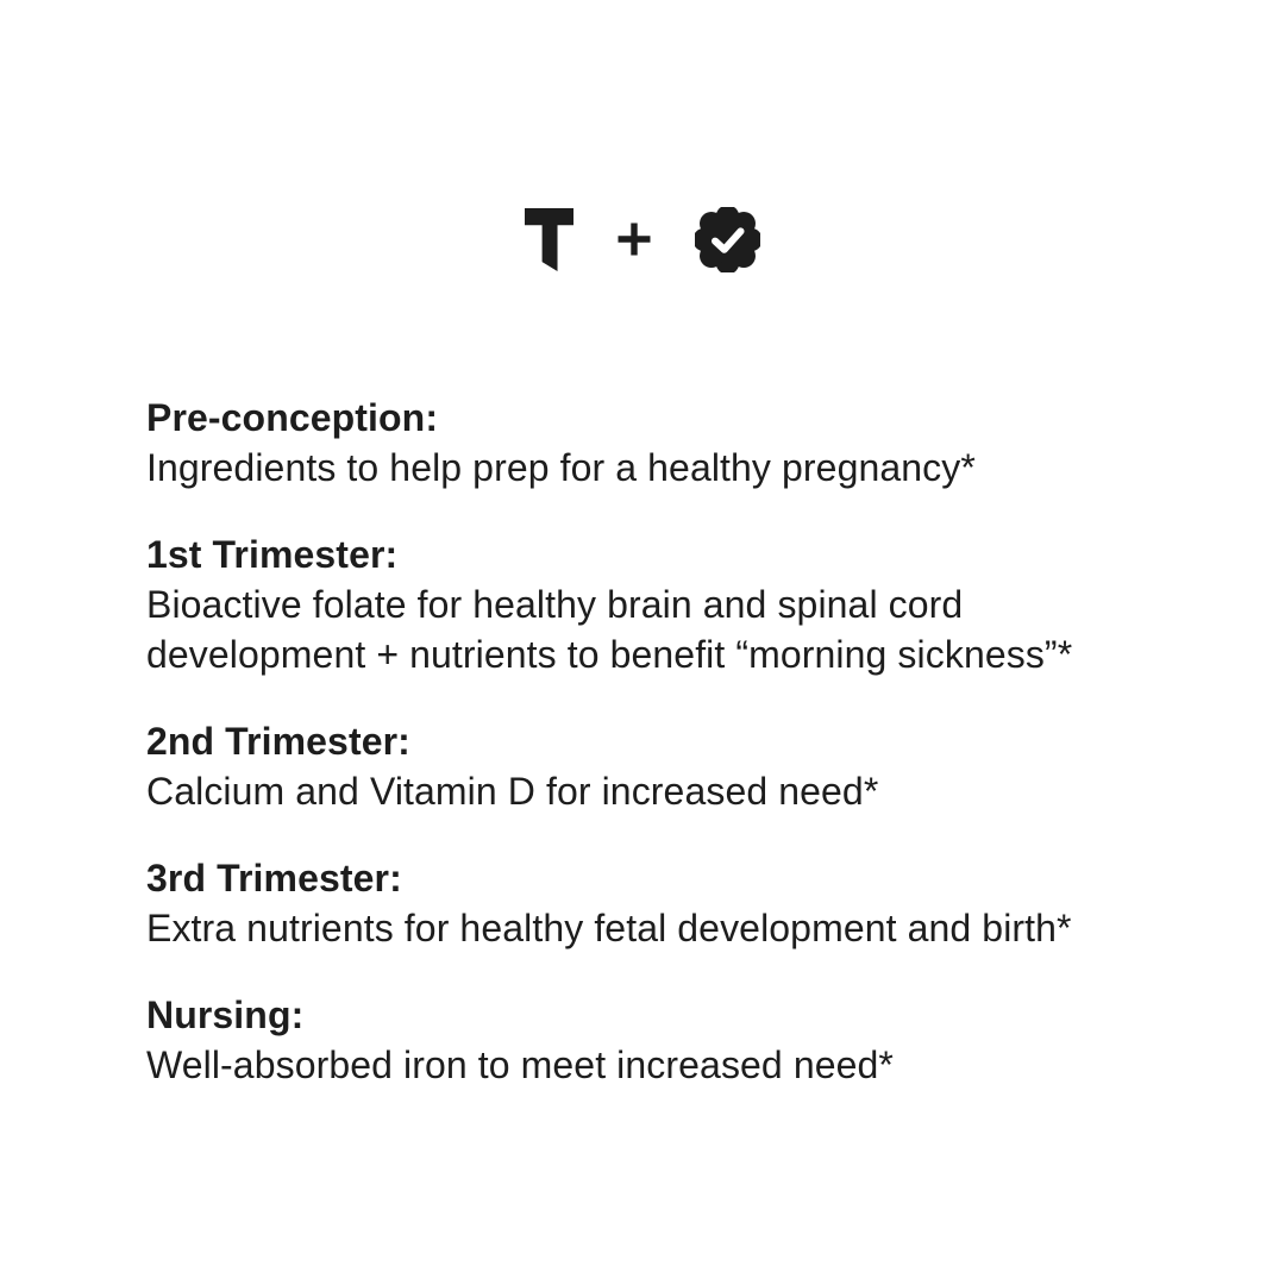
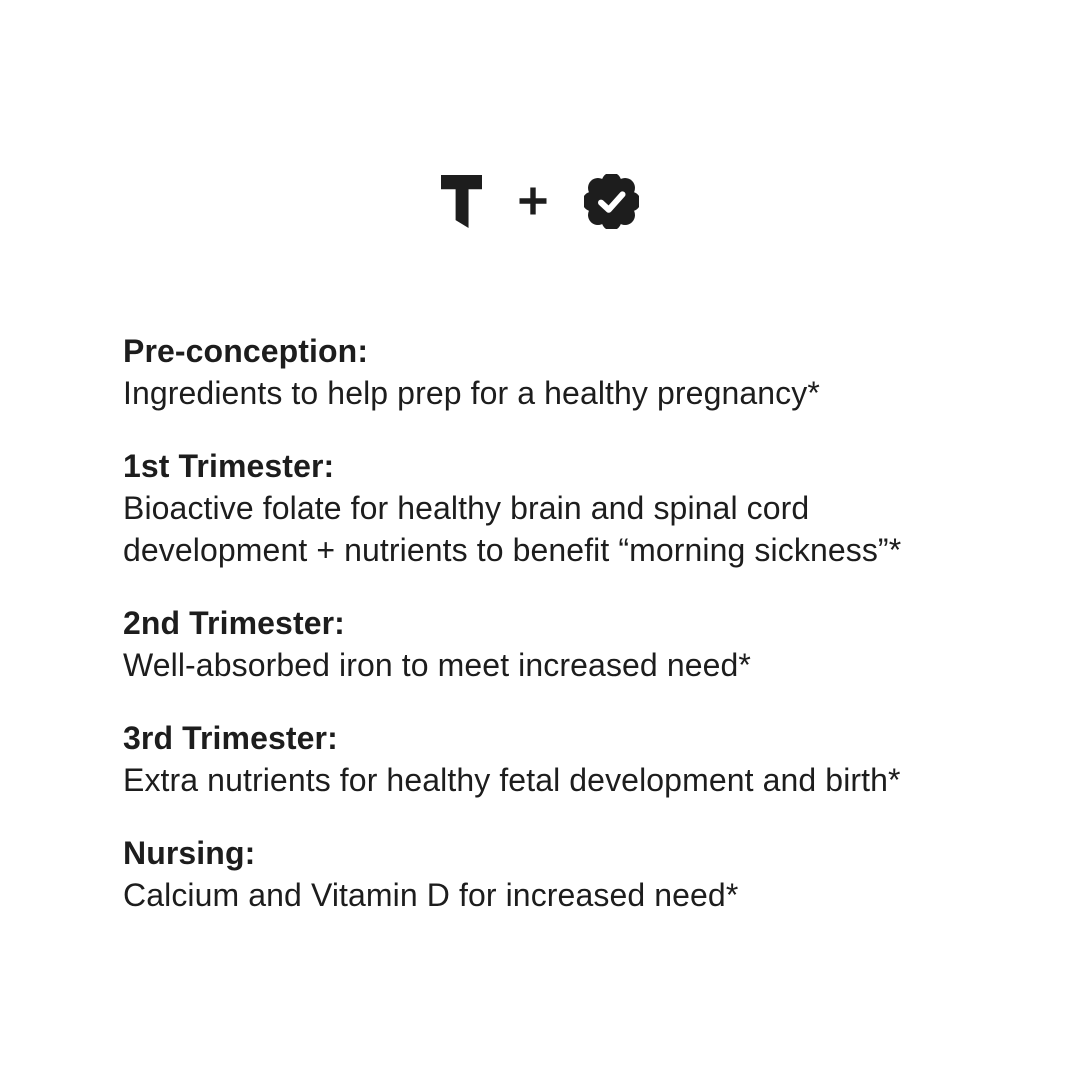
  Pre-conception:
  Ingredients to help prep for a healthy pregnancy*
  1st Trimester:
  Bioactive folate for healthy brain and spinal cord
  development + nutrients to benefit “morning sickness”*
  2nd Trimester:
- Calcium and Vitamin D for increased need*
+ Well-absorbed iron to meet increased need*
  3rd Trimester:
  Extra nutrients for healthy fetal development and birth*
  Nursing:
- Well-absorbed iron to meet increased need*
+ Calcium and Vitamin D for increased need*
